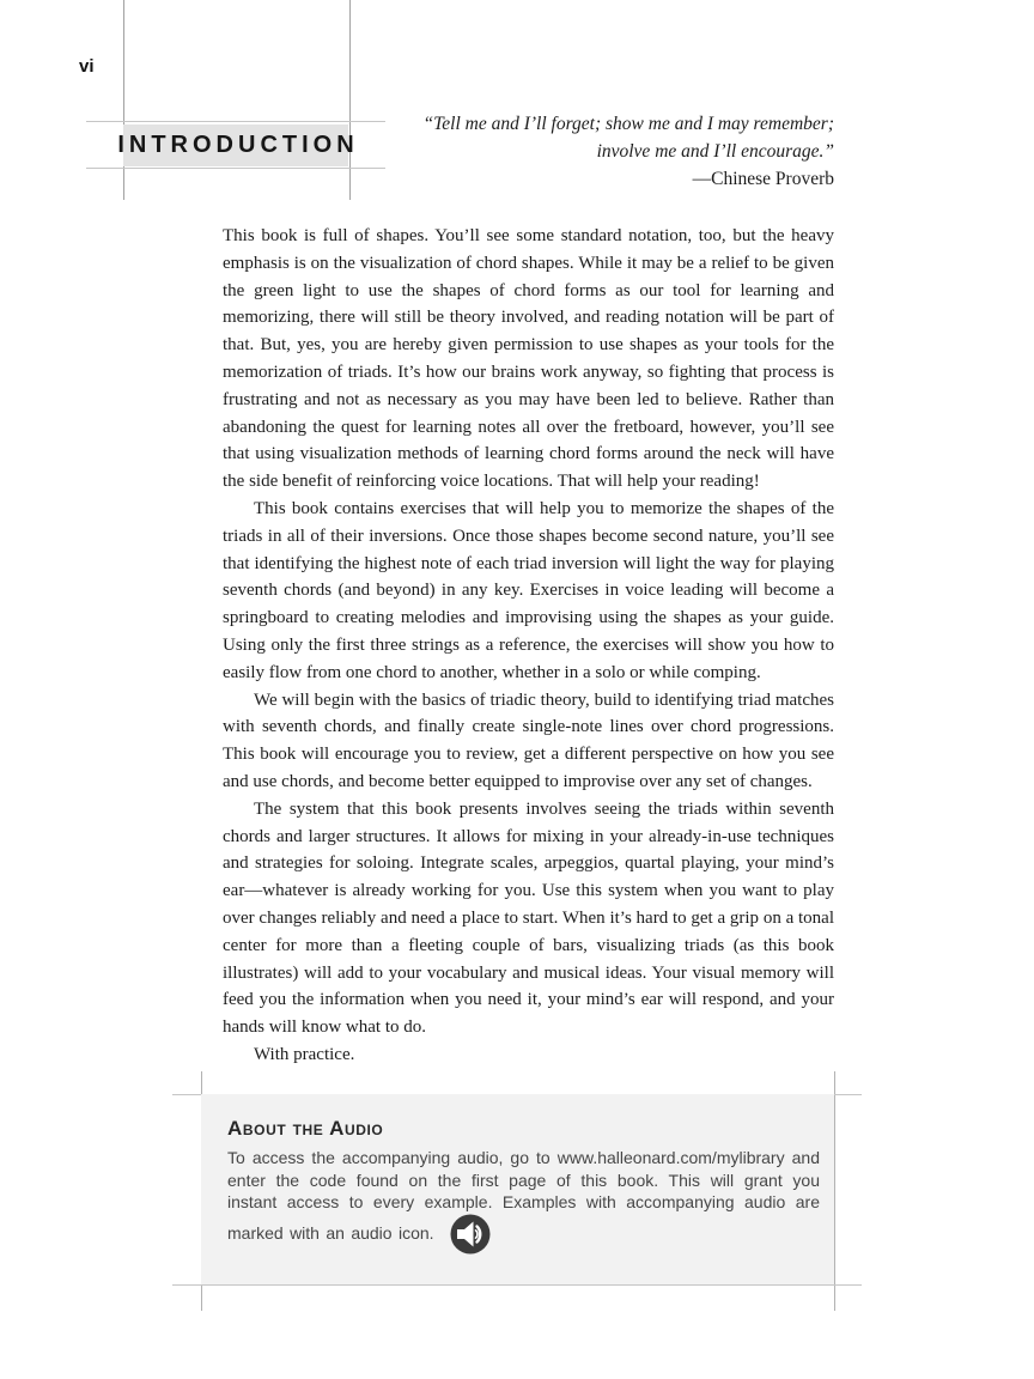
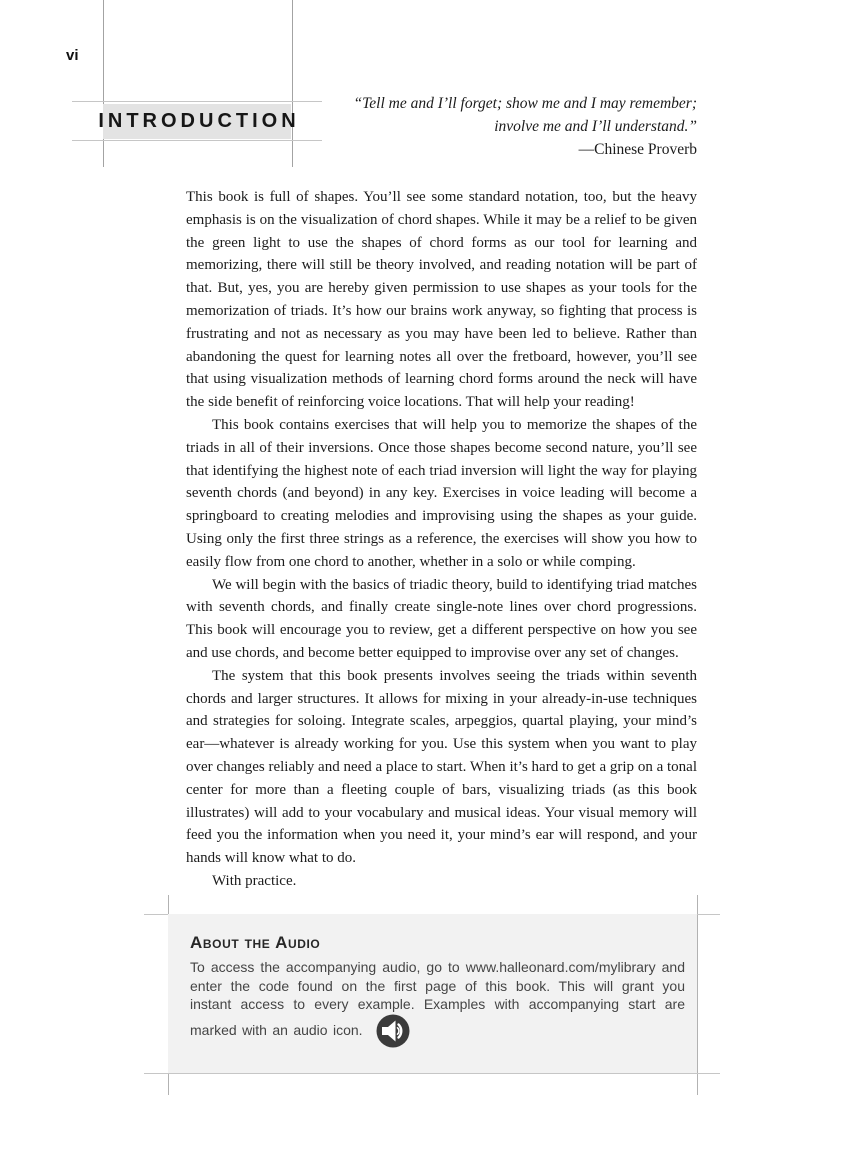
  vi
  INTRODUCTION
  “Tell me and I’ll forget; show me and I may remember;
- involve me and I’ll encourage.”
+ involve me and I’ll understand.”
  —Chinese Proverb
  This book is full of shapes. You’ll see some standard notation, too, but the heavy emphasis is on the visualization of chord shapes. While it may be a relief to be given the green light to use the shapes of chord forms as our tool for learning and memorizing, there will still be theory involved, and reading notation will be part of that. But, yes, you are hereby given permission to use shapes as your tools for the memorization of triads. It’s how our brains work anyway, so fighting that process is frustrating and not as necessary as you may have been led to believe. Rather than abandoning the quest for learning notes all over the fretboard, however, you’ll see that using visualization methods of learning chord forms around the neck will have the side benefit of reinforcing voice locations. That will help your reading!
  This book contains exercises that will help you to memorize the shapes of the triads in all of their inversions. Once those shapes become second nature, you’ll see that identifying the highest note of each triad inversion will light the way for playing seventh chords (and beyond) in any key. Exercises in voice leading will become a springboard to creating melodies and improvising using the shapes as your guide. Using only the first three strings as a reference, the exercises will show you how to easily flow from one chord to another, whether in a solo or while comping.
  We will begin with the basics of triadic theory, build to identifying triad matches with seventh chords, and finally create single-note lines over chord progressions. This book will encourage you to review, get a different perspective on how you see and use chords, and become better equipped to improvise over any set of changes.
  The system that this book presents involves seeing the triads within seventh chords and larger structures. It allows for mixing in your already-in-use techniques and strategies for soloing. Integrate scales, arpeggios, quartal playing, your mind’s ear—whatever is already working for you. Use this system when you want to play over changes reliably and need a place to start. When it’s hard to get a grip on a tonal center for more than a fleeting couple of bars, visualizing triads (as this book illustrates) will add to your vocabulary and musical ideas. Your visual memory will feed you the information when you need it, your mind’s ear will respond, and your hands will know what to do.
  With practice.
  About the Audio
- To access the accompanying audio, go to www.halleonard.com/mylibrary and enter the code found on the first page of this book. This will grant you instant access to every example. Examples with accompanying audio are marked with an audio icon.
+ To access the accompanying audio, go to www.halleonard.com/mylibrary and enter the code found on the first page of this book. This will grant you instant access to every example. Examples with accompanying start are marked with an audio icon.
